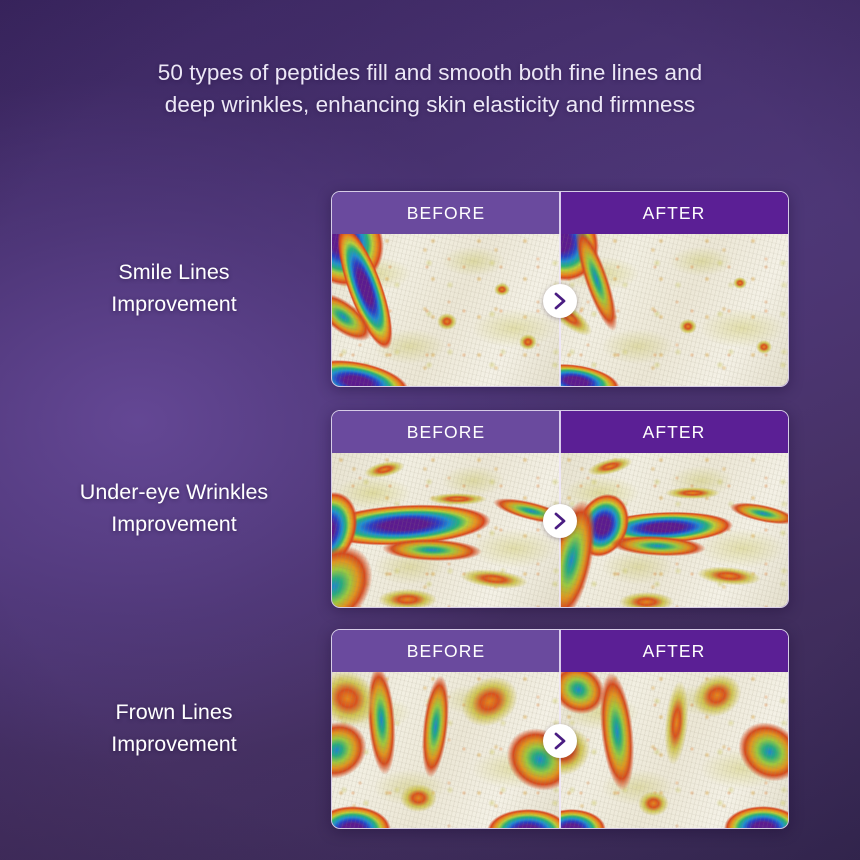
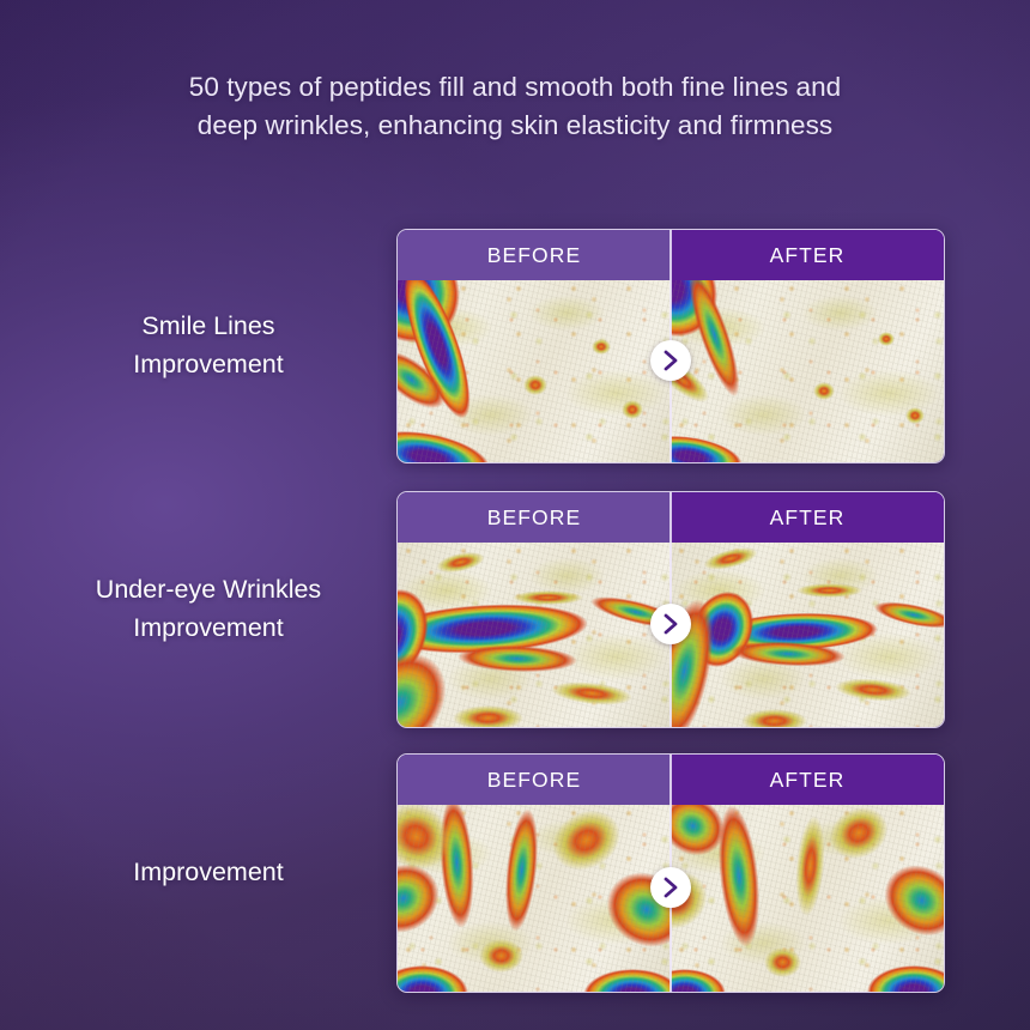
  50 types of peptides fill and smooth both fine lines and
  deep wrinkles, enhancing skin elasticity and firmness
  Smile Lines
  Improvement
  BEFORE
  AFTER
  Under-eye Wrinkles
  Improvement
  BEFORE
  AFTER
- Frown Lines
  Improvement
  BEFORE
  AFTER
